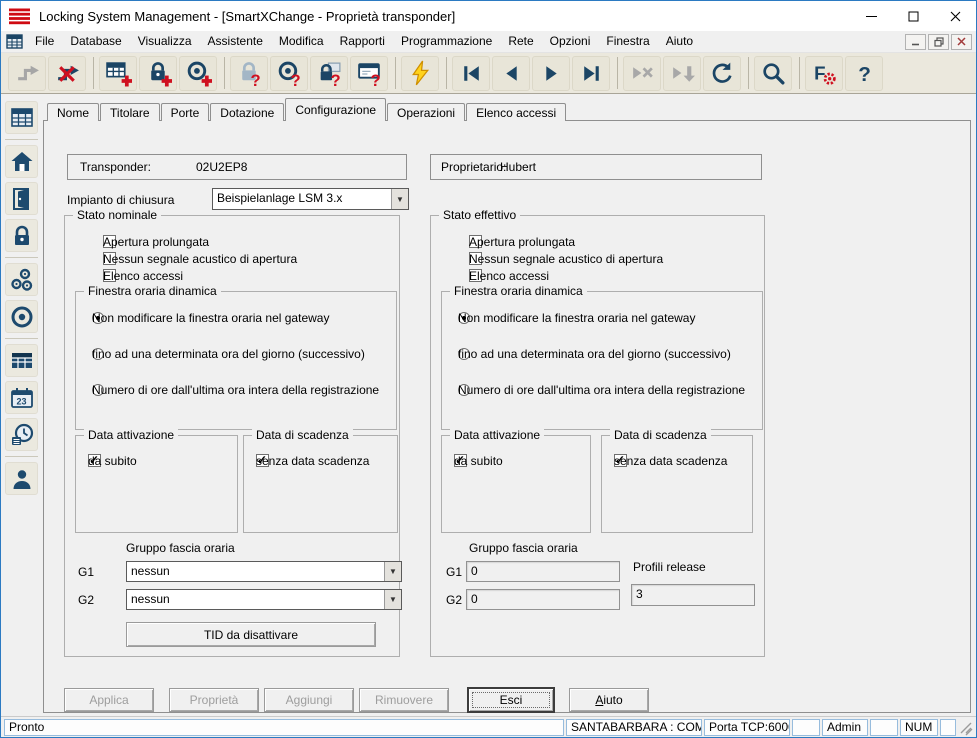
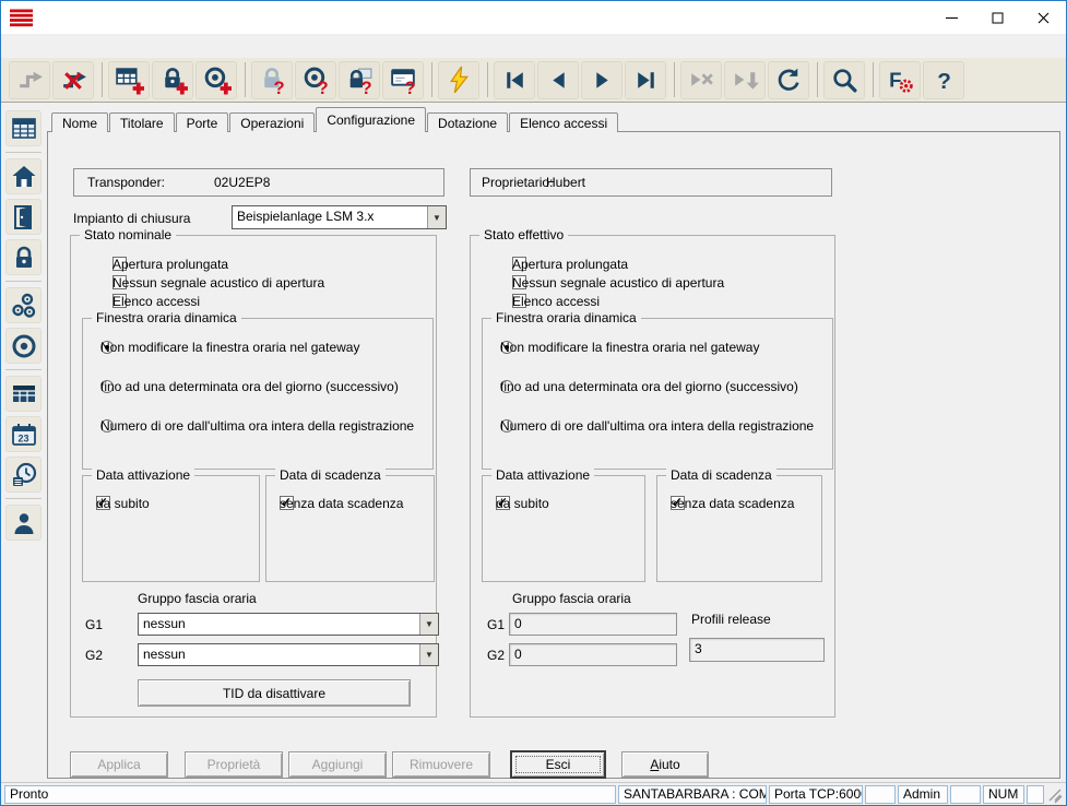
- Locking System Management - [SmartXChange - Proprietà transponder]
- File
- Database
- Visualizza
- Assistente
- Modifica
- Rapporti
- Programmazione
- Rete
- Opzioni
- Finestra
- Aiuto
  ?
  ?
  ?
  ?
  F
  ?
  23
  Nome
  Titolare
  Porte
- Dotazione
+ Operazioni
  Configurazione
- Operazioni
+ Dotazione
  Elenco accessi
  Transponder:
  02U2EP8
  Proprietario:
  Hubert
  Impianto di chiusura
  Beispielanlage LSM 3.x
  ▼
  Stato nominale
  Apertura prolungata
  Nessun segnale acustico di apertura
  Elenco accessi
  Finestra oraria dinamica
  Non modificare la finestra oraria nel gateway
  fino ad una determinata ora del giorno (successivo)
  Numero di ore dall'ultima ora intera della registrazione
  Data attivazione
  da subito
  Data di scadenza
  senza data scadenza
  Gruppo fascia oraria
  G1
  nessun
  ▼
  G2
  nessun
  ▼
  TID da disattivare
  Stato effettivo
  Apertura prolungata
  Nessun segnale acustico di apertura
  Elenco accessi
  Finestra oraria dinamica
  Non modificare la finestra oraria nel gateway
  fino ad una determinata ora del giorno (successivo)
  Numero di ore dall'ultima ora intera della registrazione
  Data attivazione
  da subito
  Data di scadenza
  senza data scadenza
  Gruppo fascia oraria
  G1
  0
  G2
  0
  Profili release
  3
  Applica
  Proprietà
  Aggiungi
  Rimuovere
  Esci
  A
  iuto
  Pronto
  SANTABARBARA : COM
  Porta TCP:600
  Admin
  NUM
